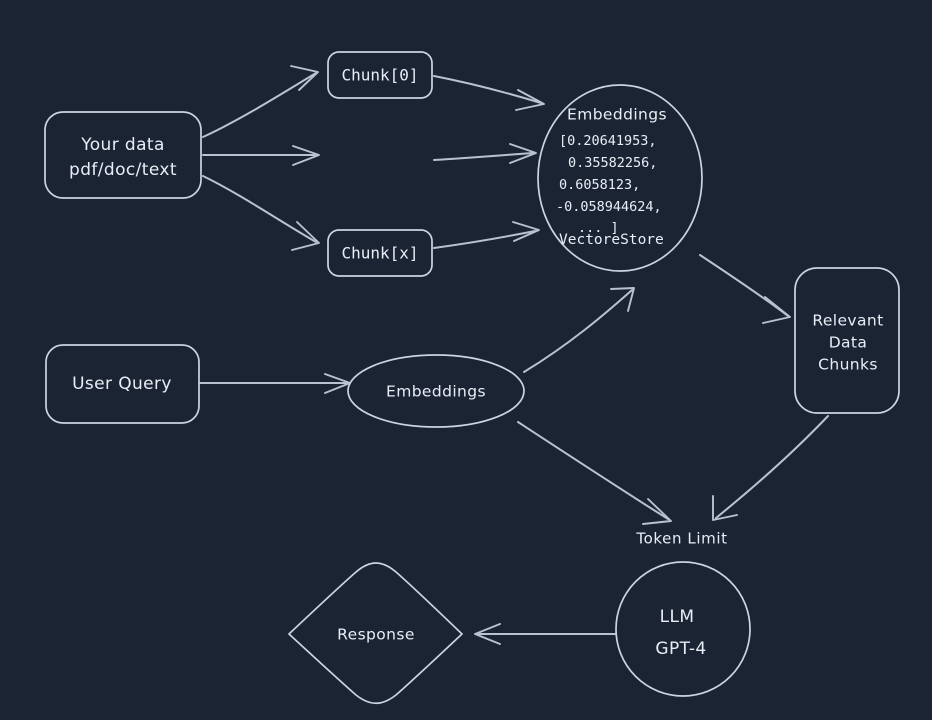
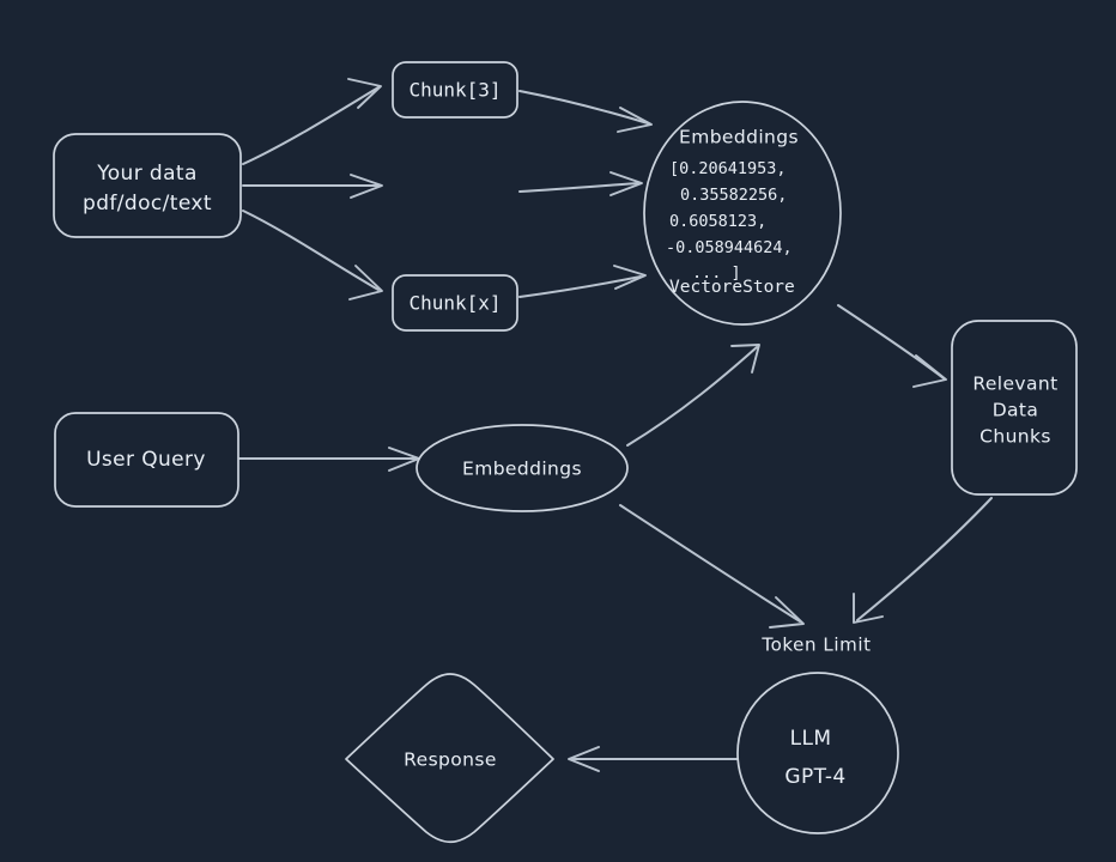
  Token Limit
  Your data
  pdf/doc/text
- Chunk[0]
+ Chunk[3]
  Chunk[x]
  Embeddings
  [0.20641953,
  0.35582256,
  0.6058123,
  -0.058944624,
  ... ]
  VectoreStore
  Relevant
  Data
  Chunks
  User Query
  Embeddings
  LLM
  GPT-4
  Response
